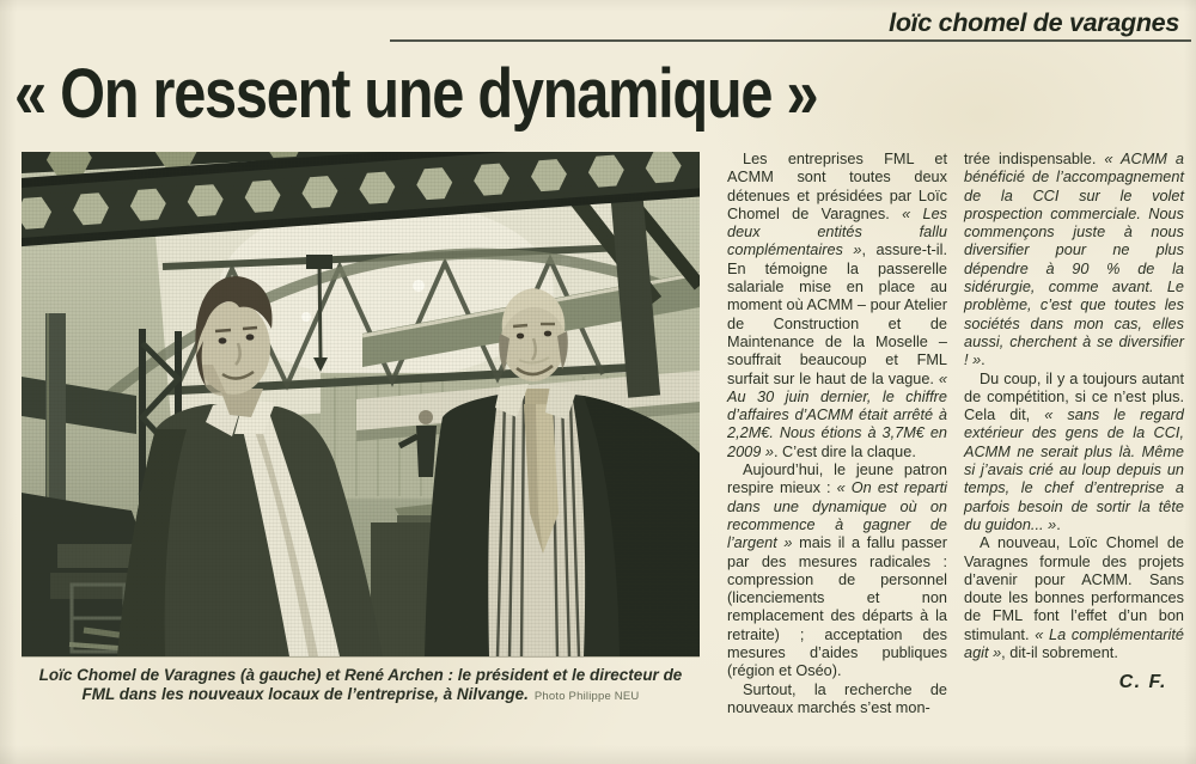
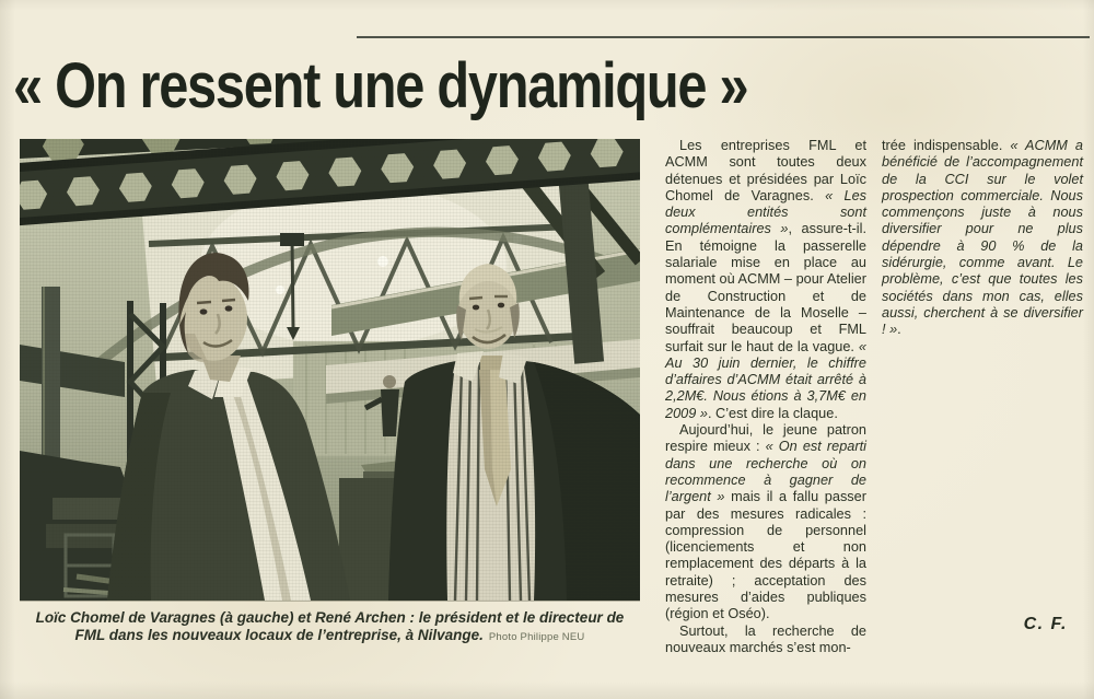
- loïc chomel de varagnes
  « On ressent une dynamique »
  Loïc Chomel de Varagnes (à gauche) et René Archen : le président et le directeur de FML dans les nouveaux locaux de l’entreprise, à Nilvange. Photo Philippe NEU
- Les entreprises FML et ACMM sont toutes deux détenues et présidées par Loïc Chomel de Varagnes. « Les deux entités fallu complémentaires », assure-t-il. En témoigne la passerelle salariale mise en place au moment où ACMM – pour Atelier de Construction et de Maintenance de la Moselle – souffrait beaucoup et FML surfait sur le haut de la vague. « Au 30 juin dernier, le chiffre d’affaires d’ACMM était arrêté à 2,2M€. Nous étions à 3,7M€ en 2009 ». C’est dire la claque.
+ Les entreprises FML et ACMM sont toutes deux détenues et présidées par Loïc Chomel de Varagnes. « Les deux entités sont complémentaires », assure-t-il. En témoigne la passerelle salariale mise en place au moment où ACMM – pour Atelier de Construction et de Maintenance de la Moselle – souffrait beaucoup et FML surfait sur le haut de la vague. « Au 30 juin dernier, le chiffre d’affaires d’ACMM était arrêté à 2,2M€. Nous étions à 3,7M€ en 2009 ». C’est dire la claque.
- Aujourd’hui, le jeune patron respire mieux : « On est reparti dans une dynamique où on recommence à gagner de l’argent » mais il a fallu passer par des mesures radicales : compression de personnel (licenciements et non remplacement des départs à la retraite) ; acceptation des mesures d’aides publiques (région et Oséo).
+ Aujourd’hui, le jeune patron respire mieux : « On est reparti dans une recherche où on recommence à gagner de l’argent » mais il a fallu passer par des mesures radicales : compression de personnel (licenciements et non remplacement des départs à la retraite) ; acceptation des mesures d’aides publiques (région et Oséo).
  Surtout, la recherche de nouveaux marchés s’est mon-
  trée indispensable. « ACMM a bénéficié de l’accompagnement de la CCI sur le volet prospection commerciale. Nous commençons juste à nous diversifier pour ne plus dépendre à 90 % de la sidérurgie, comme avant. Le problème, c’est que toutes les sociétés dans mon cas, elles aussi, cherchent à se diversifier ! ».
- Du coup, il y a toujours autant de compétition, si ce n’est plus. Cela dit, « sans le regard extérieur des gens de la CCI, ACMM ne serait plus là. Même si j’avais crié au loup depuis un temps, le chef d’entreprise a parfois besoin de sortir la tête du guidon... ».
- A nouveau, Loïc Chomel de Varagnes formule des projets d’avenir pour ACMM. Sans doute les bonnes performances de FML font l’effet d’un bon stimulant. « La complémentarité agit », dit-il sobrement.
  C. F.
